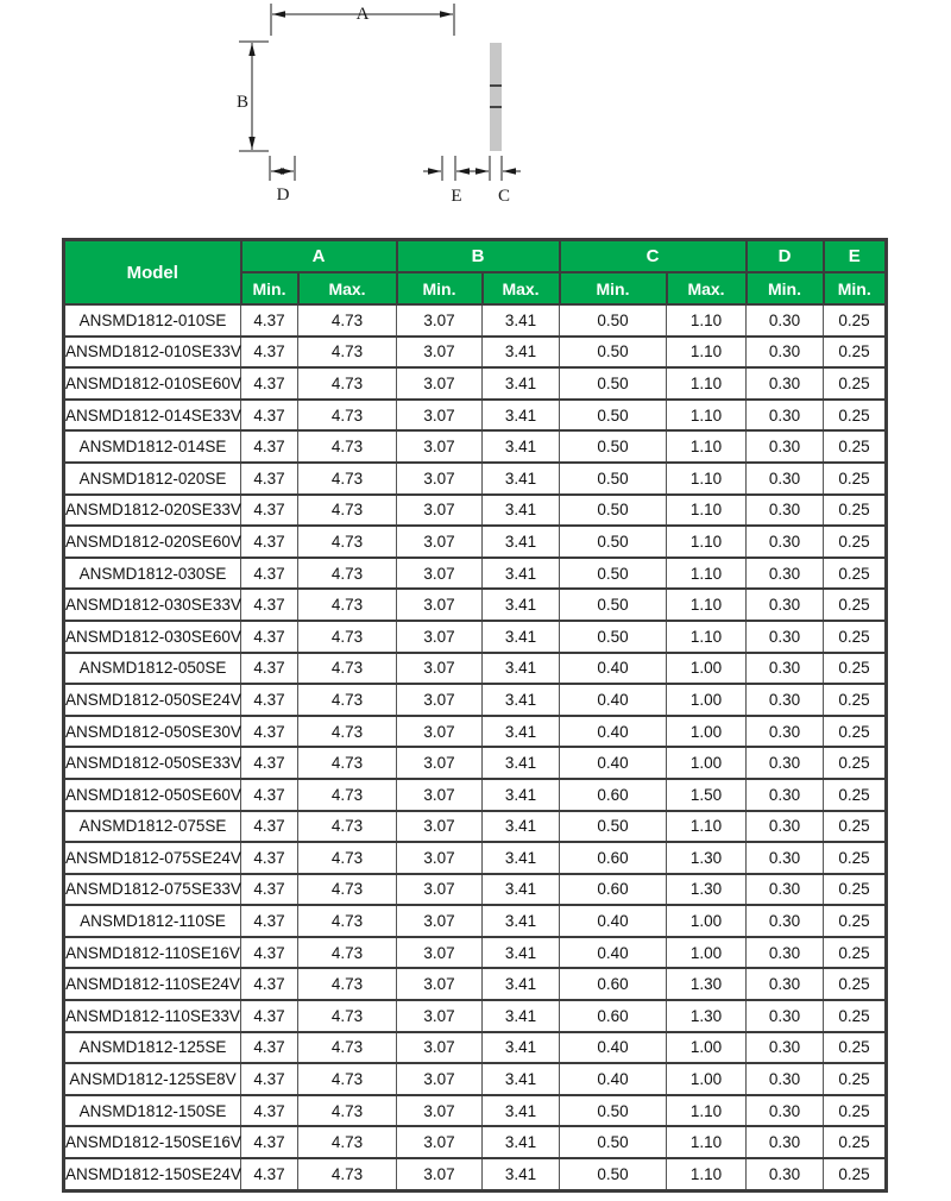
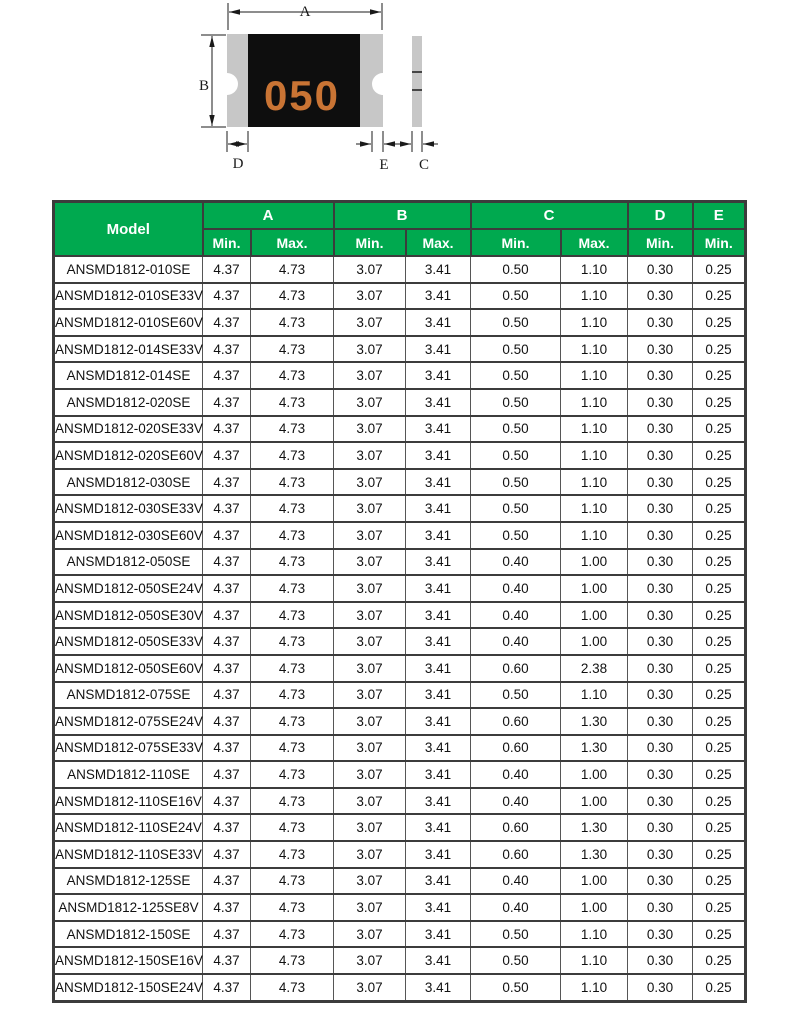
+ 050
  A
  B
  D
  E
  C
  Model	A	B	C	D	E
  Min.	Max.	Min.	Max.	Min.	Max.	Min.	Min.
  ANSMD1812-010SE	4.37	4.73	3.07	3.41	0.50	1.10	0.30	0.25
  ANSMD1812-010SE33V	4.37	4.73	3.07	3.41	0.50	1.10	0.30	0.25
  ANSMD1812-010SE60V	4.37	4.73	3.07	3.41	0.50	1.10	0.30	0.25
  ANSMD1812-014SE33V	4.37	4.73	3.07	3.41	0.50	1.10	0.30	0.25
  ANSMD1812-014SE	4.37	4.73	3.07	3.41	0.50	1.10	0.30	0.25
  ANSMD1812-020SE	4.37	4.73	3.07	3.41	0.50	1.10	0.30	0.25
  ANSMD1812-020SE33V	4.37	4.73	3.07	3.41	0.50	1.10	0.30	0.25
  ANSMD1812-020SE60V	4.37	4.73	3.07	3.41	0.50	1.10	0.30	0.25
  ANSMD1812-030SE	4.37	4.73	3.07	3.41	0.50	1.10	0.30	0.25
  ANSMD1812-030SE33V	4.37	4.73	3.07	3.41	0.50	1.10	0.30	0.25
  ANSMD1812-030SE60V	4.37	4.73	3.07	3.41	0.50	1.10	0.30	0.25
  ANSMD1812-050SE	4.37	4.73	3.07	3.41	0.40	1.00	0.30	0.25
  ANSMD1812-050SE24V	4.37	4.73	3.07	3.41	0.40	1.00	0.30	0.25
  ANSMD1812-050SE30V	4.37	4.73	3.07	3.41	0.40	1.00	0.30	0.25
  ANSMD1812-050SE33V	4.37	4.73	3.07	3.41	0.40	1.00	0.30	0.25
- ANSMD1812-050SE60V	4.37	4.73	3.07	3.41	0.60	1.50	0.30	0.25
+ ANSMD1812-050SE60V	4.37	4.73	3.07	3.41	0.60	2.38	0.30	0.25
  ANSMD1812-075SE	4.37	4.73	3.07	3.41	0.50	1.10	0.30	0.25
  ANSMD1812-075SE24V	4.37	4.73	3.07	3.41	0.60	1.30	0.30	0.25
  ANSMD1812-075SE33V	4.37	4.73	3.07	3.41	0.60	1.30	0.30	0.25
  ANSMD1812-110SE	4.37	4.73	3.07	3.41	0.40	1.00	0.30	0.25
  ANSMD1812-110SE16V	4.37	4.73	3.07	3.41	0.40	1.00	0.30	0.25
  ANSMD1812-110SE24V	4.37	4.73	3.07	3.41	0.60	1.30	0.30	0.25
  ANSMD1812-110SE33V	4.37	4.73	3.07	3.41	0.60	1.30	0.30	0.25
  ANSMD1812-125SE	4.37	4.73	3.07	3.41	0.40	1.00	0.30	0.25
  ANSMD1812-125SE8V	4.37	4.73	3.07	3.41	0.40	1.00	0.30	0.25
  ANSMD1812-150SE	4.37	4.73	3.07	3.41	0.50	1.10	0.30	0.25
  ANSMD1812-150SE16V	4.37	4.73	3.07	3.41	0.50	1.10	0.30	0.25
  ANSMD1812-150SE24V	4.37	4.73	3.07	3.41	0.50	1.10	0.30	0.25
